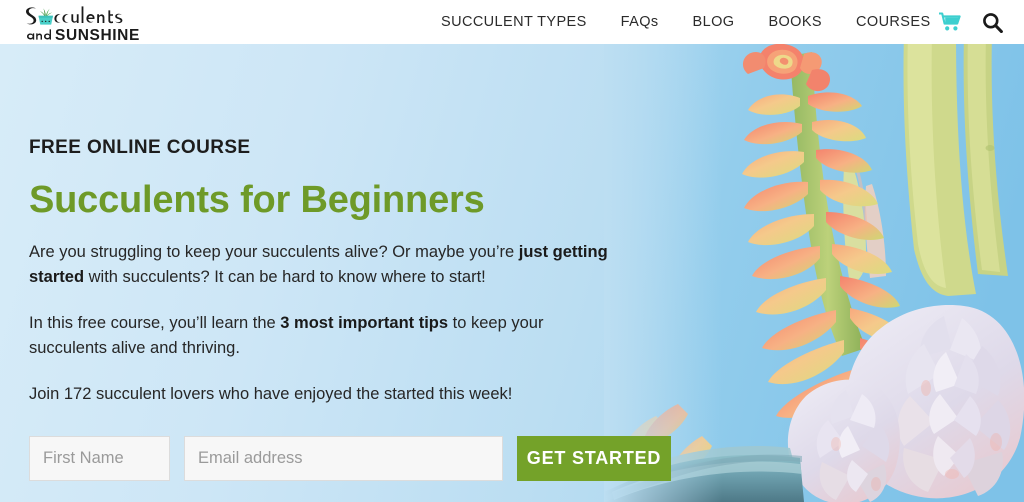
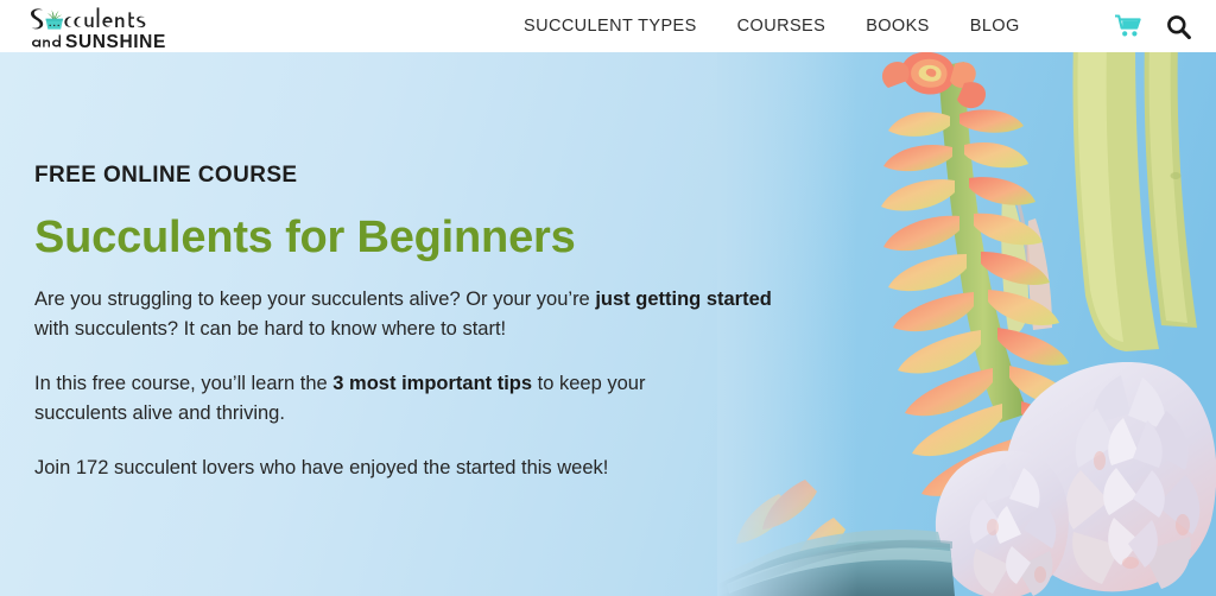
  SUNSHINE
  SUCCULENT TYPES
- FAQs
- BLOG
+ COURSES
  BOOKS
- COURSES
+ BLOG
  FREE ONLINE COURSE
  Succulents for Beginners
- Are you struggling to keep your succulents alive? Or maybe you’re just getting started with succulents? It can be hard to know where to start!
+ Are you struggling to keep your succulents alive? Or your you’re just getting started with succulents? It can be hard to know where to start!
  In this free course, you’ll learn the 3 most important tips to keep your succulents alive and thriving.
  Join 172 succulent lovers who have enjoyed the started this week!
- First Name
- Email address
- GET STARTED
